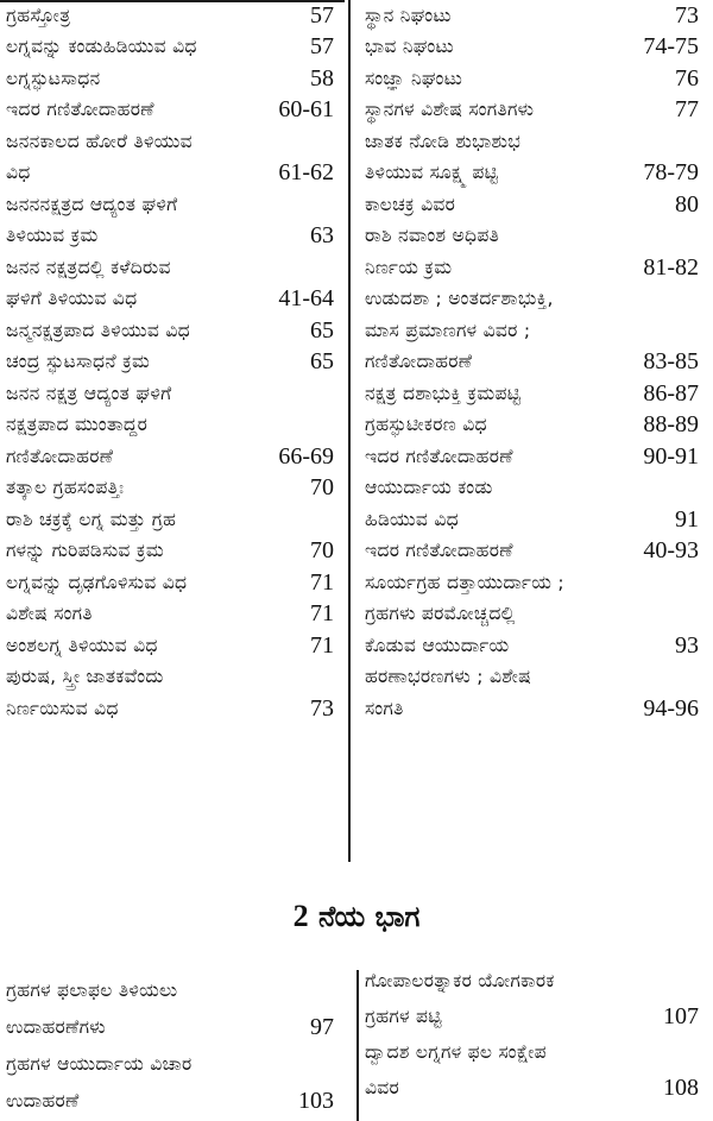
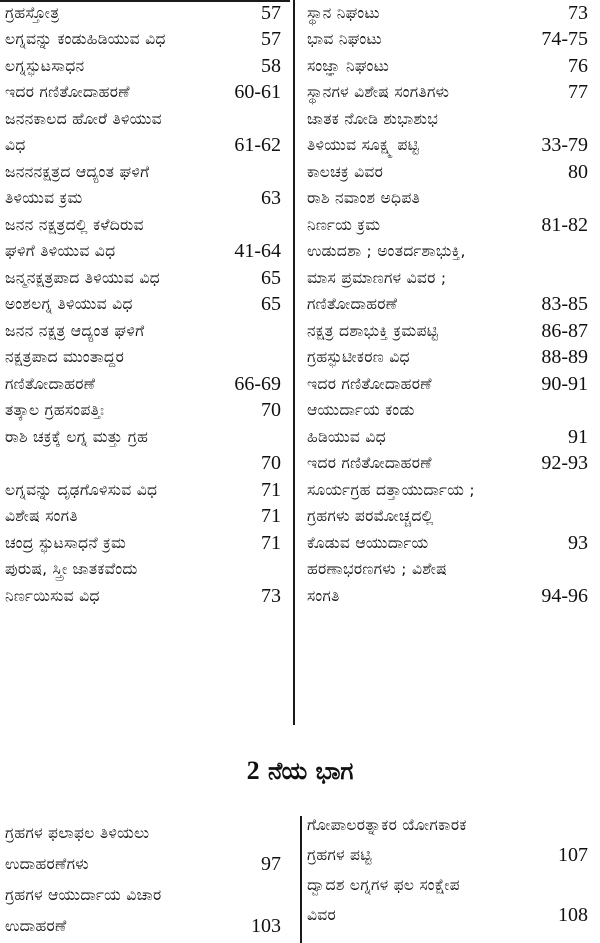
  ಗ್ರಹಸ್ತೋತ್ರ
  57
  ಲಗ್ನವನ್ನು ಕಂಡುಹಿಡಿಯುವ ವಿಧ
  57
  ಲಗ್ನಸ್ಫುಟಸಾಧನ
  58
  ಇದರ ಗಣಿತೋದಾಹರಣೆ
  60-61
  ಜನನಕಾಲದ ಹೋರೆ ತಿಳಿಯುವ
  ವಿಧ
  61-62
  ಜನನನಕ್ಷತ್ರದ ಆದ್ಯಂತ ಘಳಿಗೆ
  ತಿಳಿಯುವ ಕ್ರಮ
  63
  ಜನನ ನಕ್ಷತ್ರದಲ್ಲಿ ಕಳೆದಿರುವ
  ಘಳಿಗೆ ತಿಳಿಯುವ ವಿಧ
  41-64
  ಜನ್ಮನಕ್ಷತ್ರಪಾದ ತಿಳಿಯುವ ವಿಧ
  65
- ಚಂದ್ರ ಸ್ಫುಟಸಾಧನೆ ಕ್ರಮ
+ ಅಂಶಲಗ್ನ ತಿಳಿಯುವ ವಿಧ
  65
  ಜನನ ನಕ್ಷತ್ರ ಆದ್ಯಂತ ಘಳಿಗೆ
  ನಕ್ಷತ್ರಪಾದ ಮುಂತಾದ್ದರ
  ಗಣಿತೋದಾಹರಣೆ
  66-69
  ತತ್ಕಾಲ ಗ್ರಹಸಂಪತ್ತಿಃ
  70
  ರಾಶಿ ಚಕ್ರಕ್ಕೆ ಲಗ್ನ ಮತ್ತು ಗ್ರಹ
- ಗಳನ್ನು ಗುರಿಪಡಿಸುವ ಕ್ರಮ
  70
  ಲಗ್ನವನ್ನು ದೃಢಗೊಳಿಸುವ ವಿಧ
  71
  ವಿಶೇಷ ಸಂಗತಿ
  71
- ಅಂಶಲಗ್ನ ತಿಳಿಯುವ ವಿಧ
+ ಚಂದ್ರ ಸ್ಫುಟಸಾಧನೆ ಕ್ರಮ
  71
  ಪುರುಷ, ಸ್ತ್ರೀ ಜಾತಕವೆಂದು
  ನಿರ್ಣಯಿಸುವ ವಿಧ
  73
  ಸ್ಥಾನ ನಿಘಂಟು
  73
  ಭಾವ ನಿಘಂಟು
  74-75
  ಸಂಜ್ಞಾ ನಿಘಂಟು
  76
  ಸ್ಥಾನಗಳ ವಿಶೇಷ ಸಂಗತಿಗಳು
  77
  ಜಾತಕ ನೋಡಿ ಶುಭಾಶುಭ
  ತಿಳಿಯುವ ಸೂಕ್ಷ್ಮ ಪಟ್ಟಿ
- 78-79
+ 33-79
  ಕಾಲಚಕ್ರ ವಿವರ
  80
  ರಾಶಿ ನವಾಂಶ ಅಧಿಪತಿ
  ನಿರ್ಣಯ ಕ್ರಮ
  81-82
  ಉಡುದಶಾ ; ಅಂತರ್ದಶಾಭುಕ್ತಿ,
  ಮಾಸ ಪ್ರಮಾಣಗಳ ವಿವರ ;
  ಗಣಿತೋದಾಹರಣೆ
  83-85
  ನಕ್ಷತ್ರ ದಶಾಭುಕ್ತಿ ಕ್ರಮಪಟ್ಟಿ
  86-87
  ಗ್ರಹಸ್ಫುಟೀಕರಣ ವಿಧ
  88-89
  ಇದರ ಗಣಿತೋದಾಹರಣೆ
  90-91
  ಆಯುರ್ದಾಯ ಕಂಡು
  ಹಿಡಿಯುವ ವಿಧ
  91
  ಇದರ ಗಣಿತೋದಾಹರಣೆ
- 40-93
+ 92-93
  ಸೂರ್ಯಗ್ರಹ ದತ್ತಾಯುರ್ದಾಯ ;
  ಗ್ರಹಗಳು ಪರಮೋಚ್ಚದಲ್ಲಿ
  ಕೊಡುವ ಆಯುರ್ದಾಯ
  93
  ಹರಣಾಭರಣಗಳು ; ವಿಶೇಷ
  ಸಂಗತಿ
  94-96
  2 ನೆಯ ಭಾಗ
  ಗ್ರಹಗಳ ಫಲಾಫಲ ತಿಳಿಯಲು
  ಉದಾಹರಣೆಗಳು
  97
  ಗ್ರಹಗಳ ಆಯುರ್ದಾಯ ವಿಚಾರ
  ಉದಾಹರಣೆ
  103
  ಗೋಪಾಲರತ್ನಾಕರ ಯೋಗಕಾರಕ
  ಗ್ರಹಗಳ ಪಟ್ಟಿ
  107
  ದ್ವಾದಶ ಲಗ್ನಗಳ ಫಲ ಸಂಕ್ಷೇಪ
  ವಿವರ
  108
